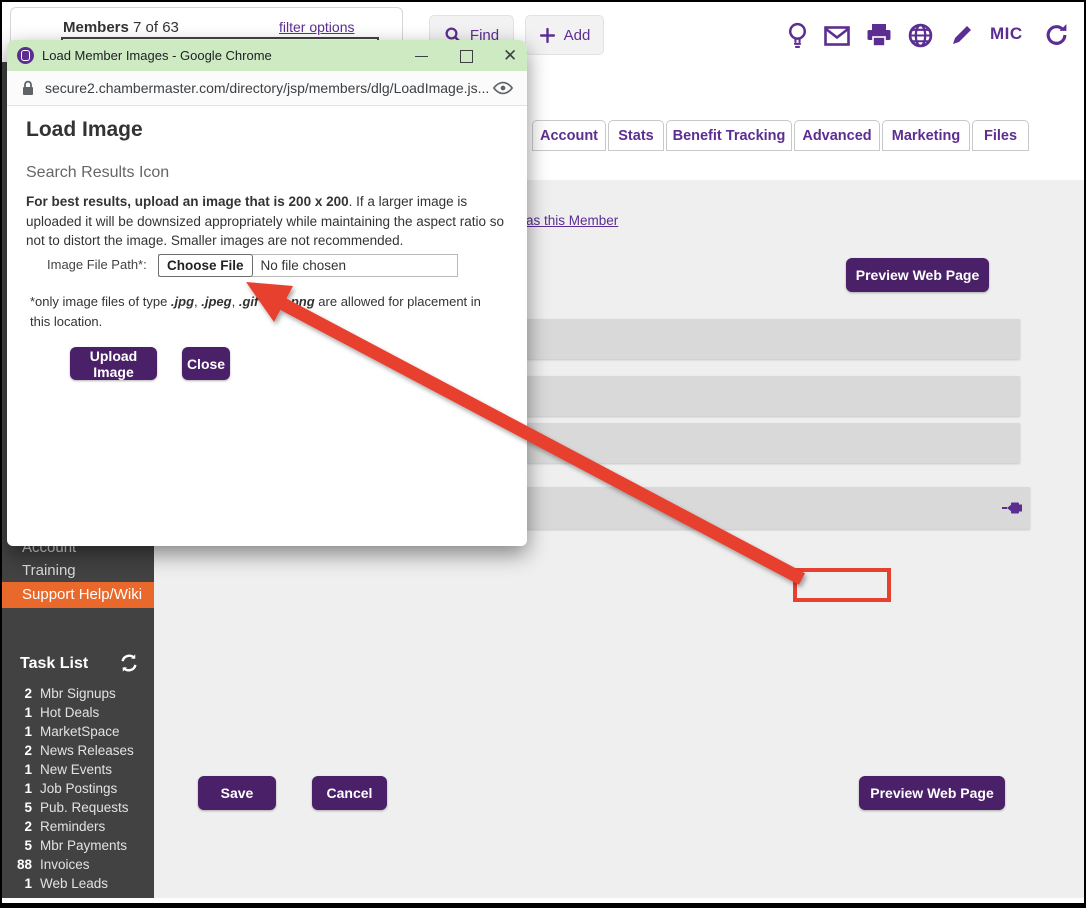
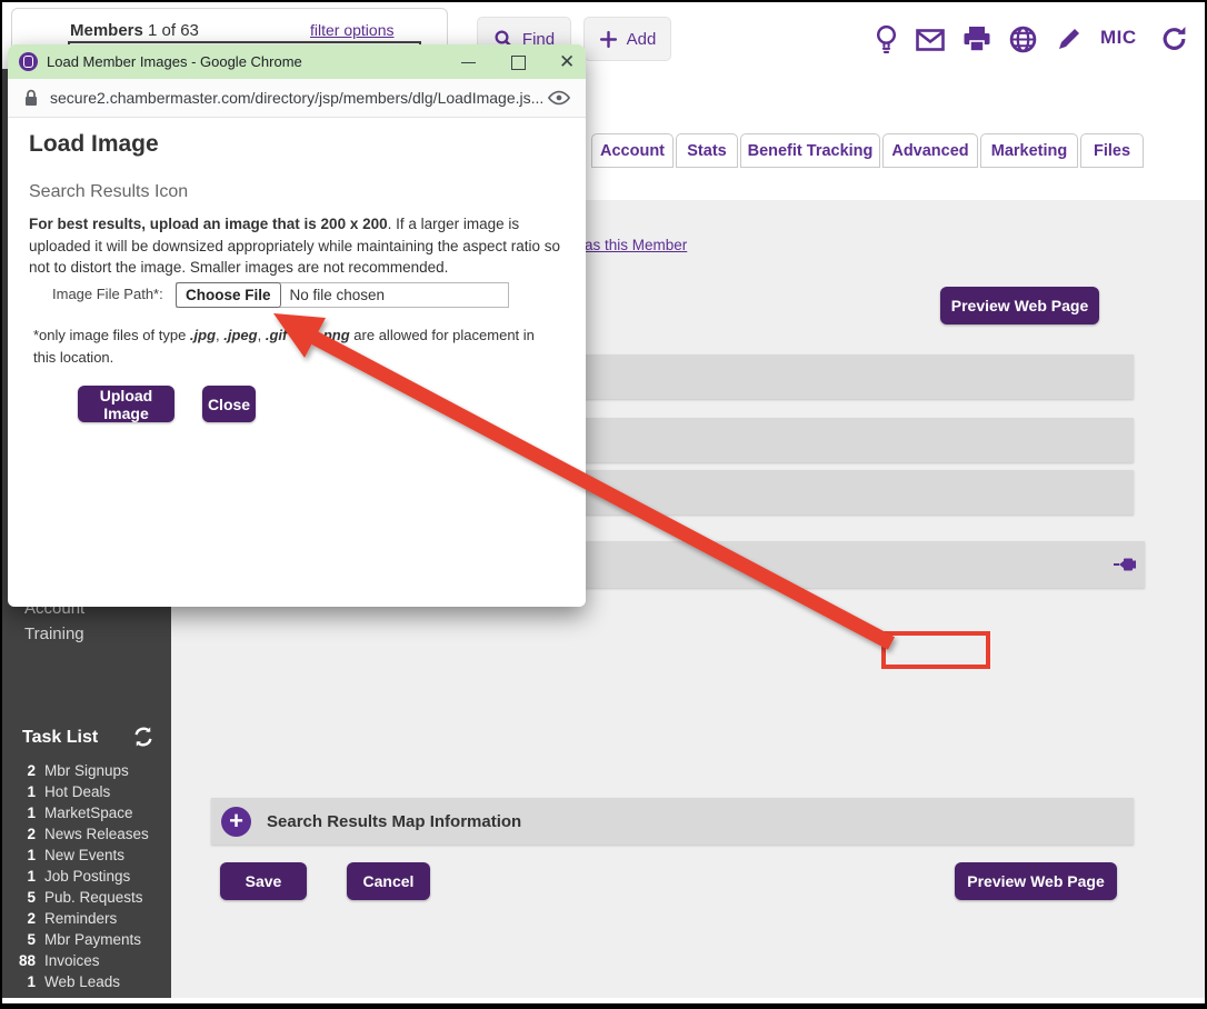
  Account
  Training
- Support Help/Wiki
  Task List
  2
  Mbr Signups
  1
  Hot Deals
  1
  MarketSpace
  2
  News Releases
  1
  New Events
  1
  Job Postings
  5
  Pub. Requests
  2
  Reminders
  5
  Mbr Payments
  88
  Invoices
  1
  Web Leads
- Members 7 of 63
+ Members 1 of 63
  filter options
  Find
  Add
  MIC
  Account
  Stats
  Benefit Tracking
  Advanced
  Marketing
  Files
  as this Member
  Preview Web Page
+ +
+ Search Results Map Information
  Save
  Cancel
  Preview Web Page
  Load Member Images - Google Chrome
  ✕
  secure2.chambermaster.com/directory/jsp/members/dlg/LoadImage.js...
  Load Image
  Search Results Icon
  For best results, upload an image that is 200 x 200. If a larger image is uploaded it will be downsized appropriately while maintaining the aspect ratio so not to distort the image. Smaller images are not recommended.
  Image File Path*:
  Choose File
  No file chosen
  *only image files of type .jpg, .jpeg, .gif png are allowed for placement in this location.
  Upload Image
  Close
